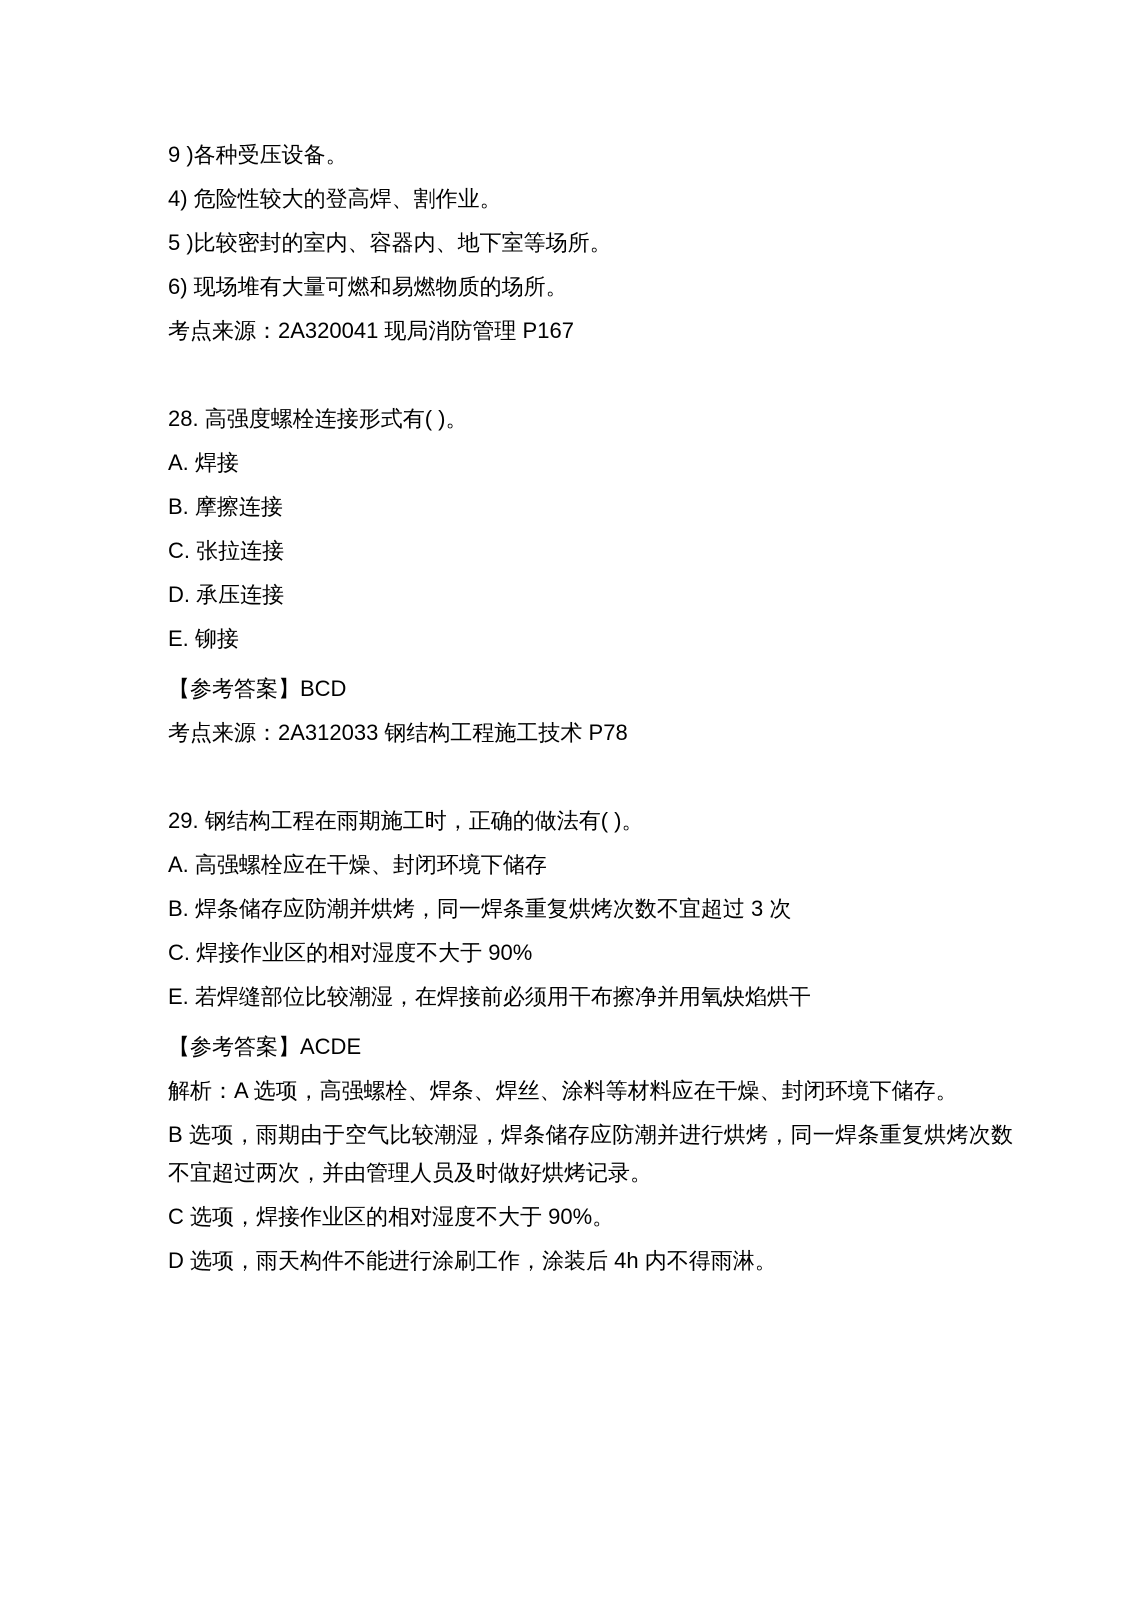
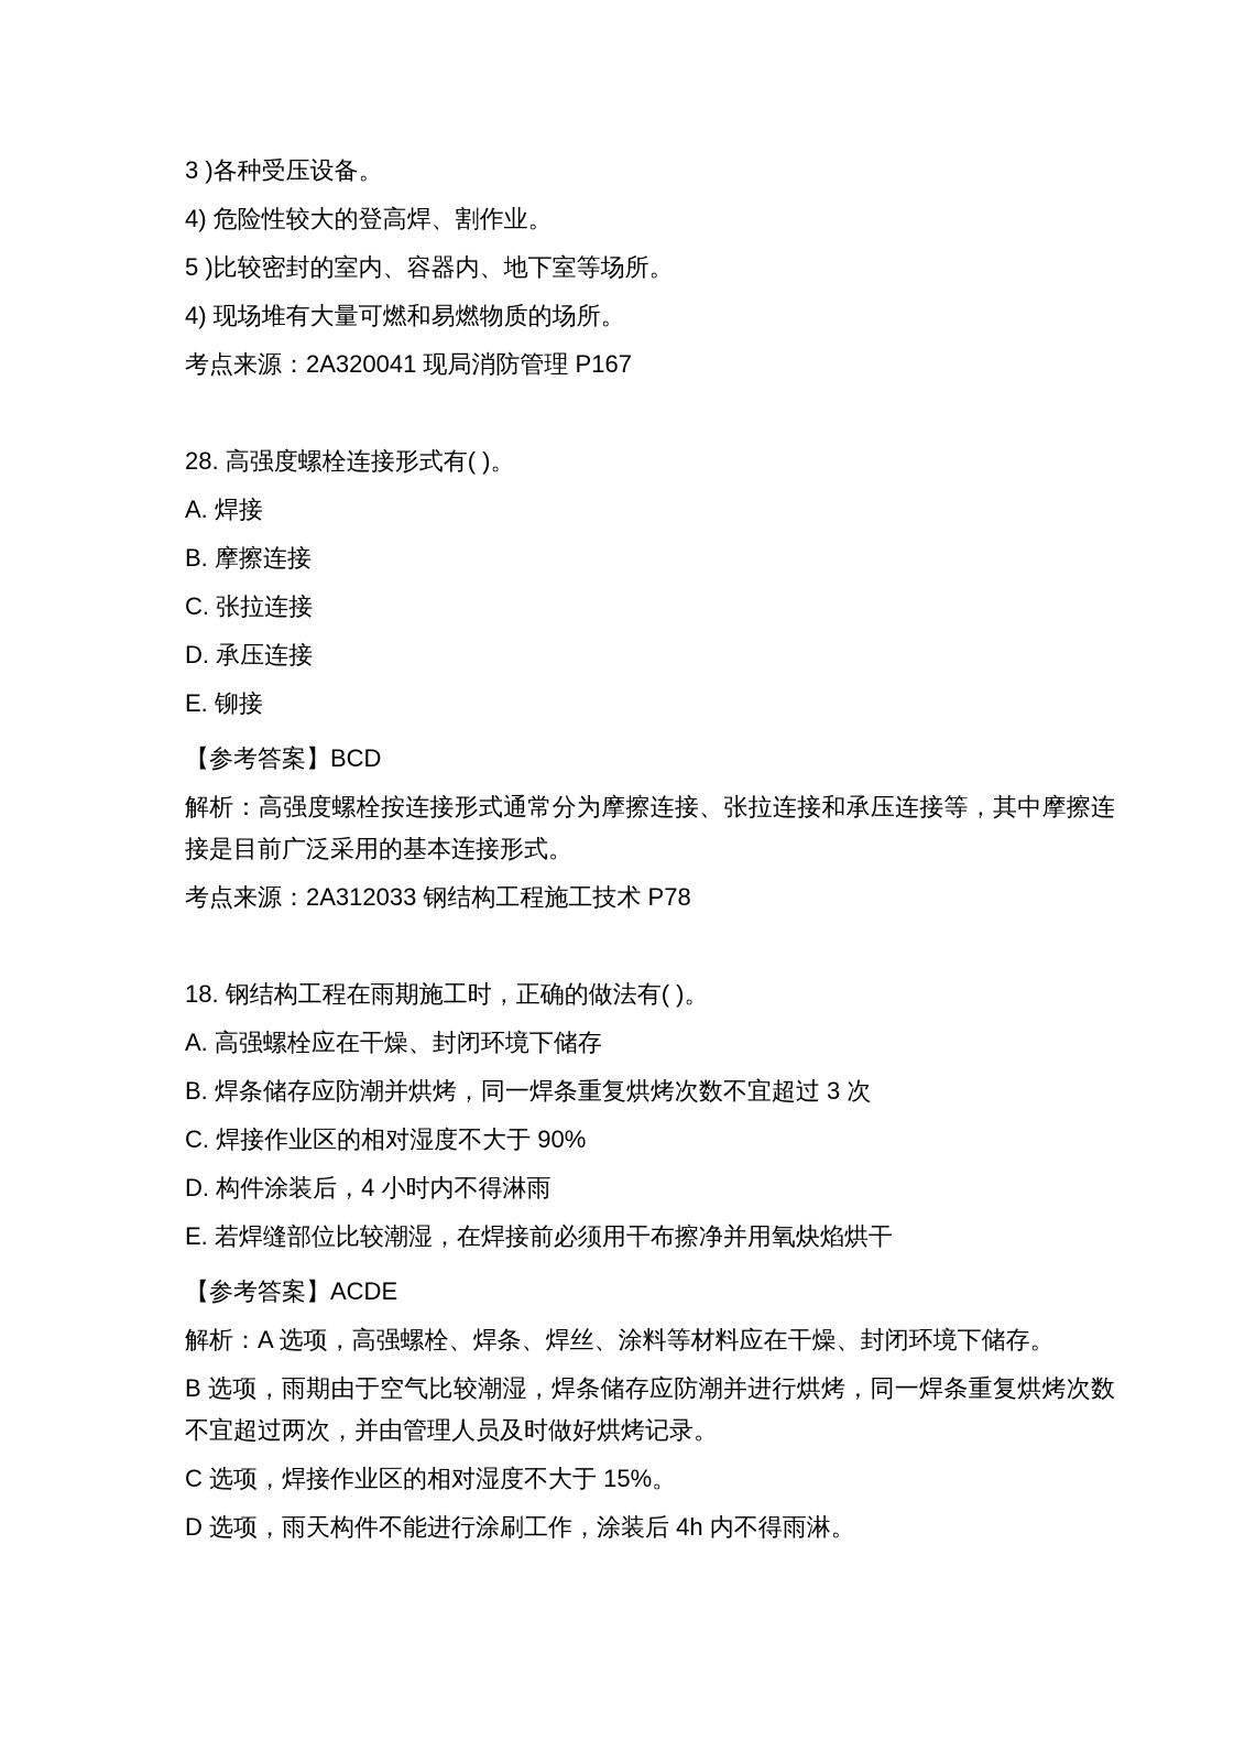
- 9 )各种受压设备。
+ 3 )各种受压设备。
  4) 危险性较大的登高焊、割作业。
  5 )比较密封的室内、容器内、地下室等场所。
- 6) 现场堆有大量可燃和易燃物质的场所。
+ 4) 现场堆有大量可燃和易燃物质的场所。
  考点来源：2A320041 现局消防管理 P167
  28. 高强度螺栓连接形式有( )。
  A. 焊接
  B. 摩擦连接
  C. 张拉连接
  D. 承压连接
  E. 铆接
  【参考答案】BCD
+ 解析：高强度螺栓按连接形式通常分为摩擦连接、张拉连接和承压连接等，其中摩擦连接是目前广泛采用的基本连接形式。
  考点来源：2A312033 钢结构工程施工技术 P78
- 29. 钢结构工程在雨期施工时，正确的做法有( )。
+ 18. 钢结构工程在雨期施工时，正确的做法有( )。
  A. 高强螺栓应在干燥、封闭环境下储存
  B. 焊条储存应防潮并烘烤，同一焊条重复烘烤次数不宜超过 3 次
  C. 焊接作业区的相对湿度不大于 90%
+ D. 构件涂装后，4 小时内不得淋雨
  E. 若焊缝部位比较潮湿，在焊接前必须用干布擦净并用氧炔焰烘干
  【参考答案】ACDE
  解析：A 选项，高强螺栓、焊条、焊丝、涂料等材料应在干燥、封闭环境下储存。
  B 选项，雨期由于空气比较潮湿，焊条储存应防潮并进行烘烤，同一焊条重复烘烤次数不宜超过两次，并由管理人员及时做好烘烤记录。
- C 选项，焊接作业区的相对湿度不大于 90%。
+ C 选项，焊接作业区的相对湿度不大于 15%。
  D 选项，雨天构件不能进行涂刷工作，涂装后 4h 内不得雨淋。
